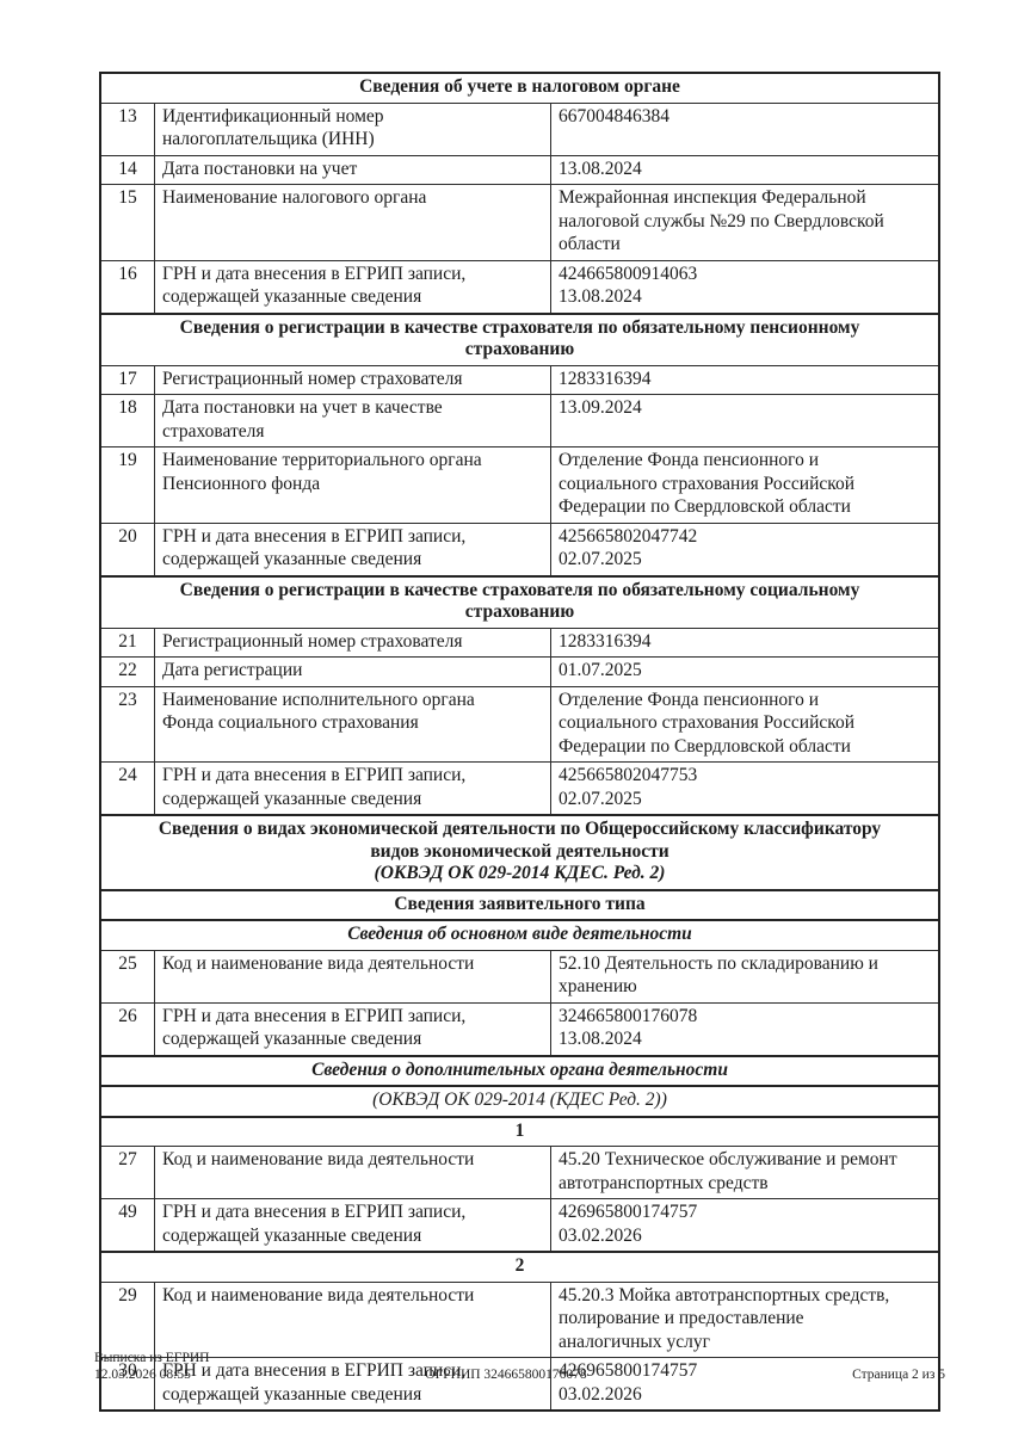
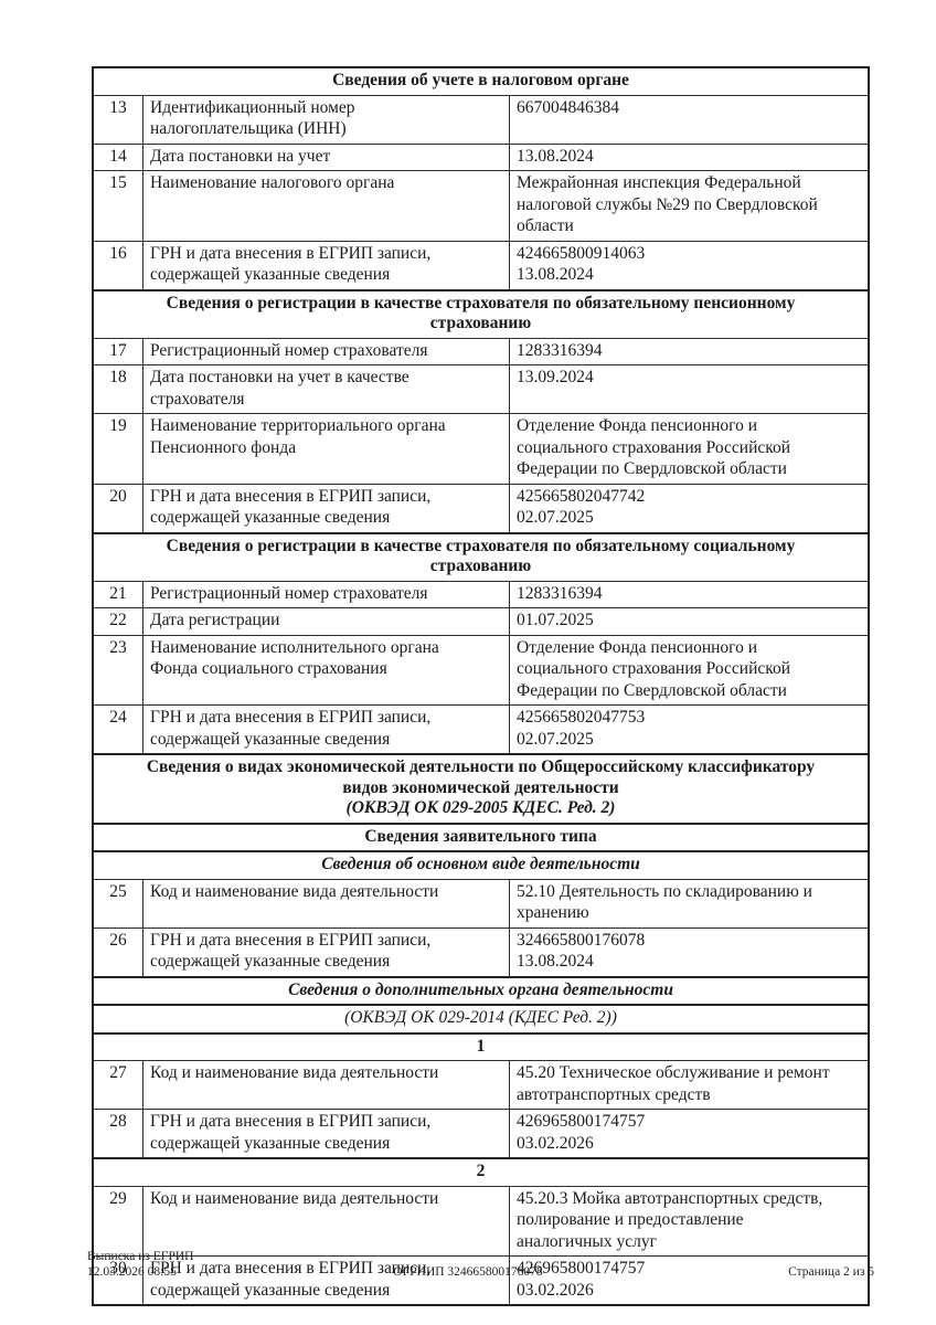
  Сведения об учете в налоговом органе
  13
  Идентификационный номер
  налогоплательщика (ИНН)
  667004846384
  14
  Дата постановки на учет
  13.08.2024
  15
  Наименование налогового органа
  Межрайонная инспекция Федеральной
  налоговой службы №29 по Свердловской
  области
  16
  ГРН и дата внесения в ЕГРИП записи,
  содержащей указанные сведения
  424665800914063
  13.08.2024
  Сведения о регистрации в качестве страхователя по обязательному пенсионному
  страхованию
  17
  Регистрационный номер страхователя
  1283316394
  18
  Дата постановки на учет в качестве
  страхователя
  13.09.2024
  19
  Наименование территориального органа
  Пенсионного фонда
  Отделение Фонда пенсионного и
  социального страхования Российской
  Федерации по Свердловской области
  20
  ГРН и дата внесения в ЕГРИП записи,
  содержащей указанные сведения
  425665802047742
  02.07.2025
  Сведения о регистрации в качестве страхователя по обязательному социальному
  страхованию
  21
  Регистрационный номер страхователя
  1283316394
  22
  Дата регистрации
  01.07.2025
  23
  Наименование исполнительного органа
  Фонда социального страхования
  Отделение Фонда пенсионного и
  социального страхования Российской
  Федерации по Свердловской области
  24
  ГРН и дата внесения в ЕГРИП записи,
  содержащей указанные сведения
  425665802047753
  02.07.2025
  Сведения о видах экономической деятельности по Общероссийскому классификатору
  видов экономической деятельности
- (ОКВЭД ОК 029-2014 КДЕС. Ред. 2)
+ (ОКВЭД ОК 029-2005 КДЕС. Ред. 2)
  Сведения заявительного типа
  Сведения об основном виде деятельности
  25
  Код и наименование вида деятельности
  52.10 Деятельность по складированию и
  хранению
  26
  ГРН и дата внесения в ЕГРИП записи,
  содержащей указанные сведения
  324665800176078
  13.08.2024
  Сведения о дополнительных органа деятельности
  (ОКВЭД ОК 029-2014 (КДЕС Ред. 2))
  1
  27
  Код и наименование вида деятельности
  45.20 Техническое обслуживание и ремонт
  автотранспортных средств
- 49
+ 28
  ГРН и дата внесения в ЕГРИП записи,
  содержащей указанные сведения
  426965800174757
  03.02.2026
  2
  29
  Код и наименование вида деятельности
  45.20.3 Мойка автотранспортных средств,
  полирование и предоставление
  аналогичных услуг
  30
  ГРН и дата внесения в ЕГРИП записи,
  содержащей указанные сведения
  426965800174757
  03.02.2026
  Выписка из ЕГРИП
  12.03.2026 08:55
  ОГРНИП 324665800176078
  Страница 2 из 5
